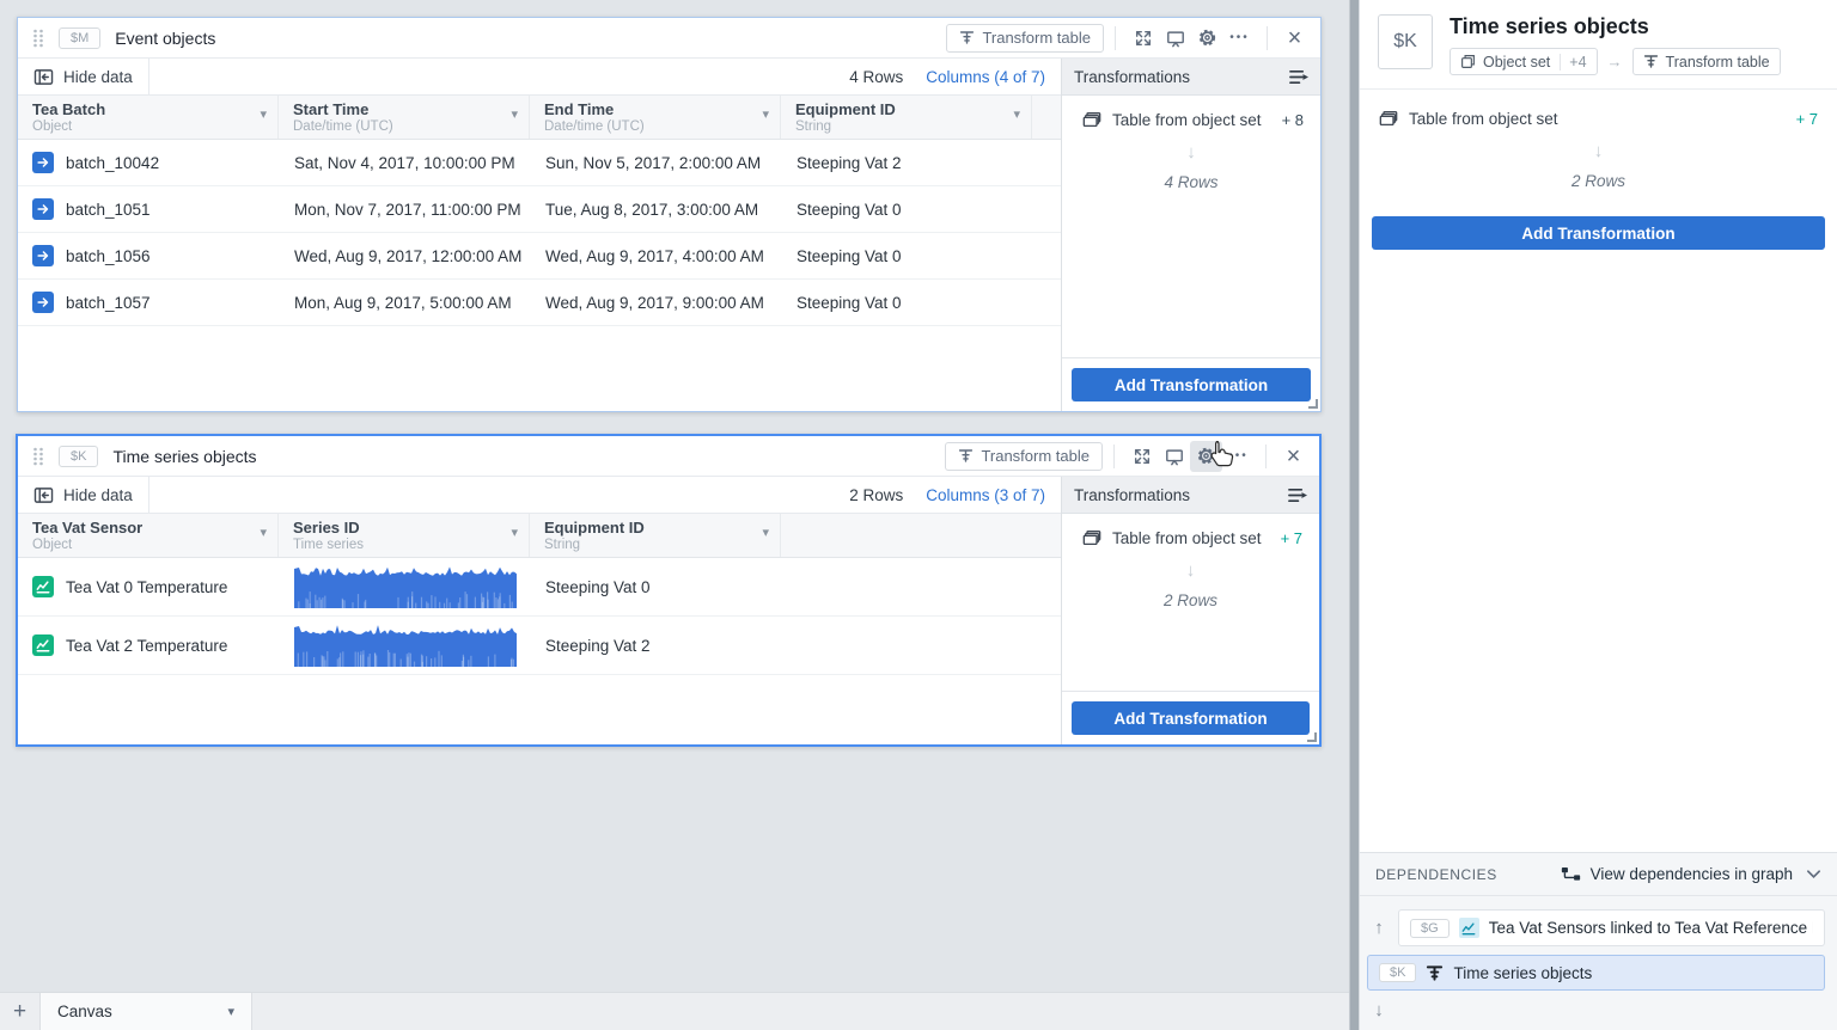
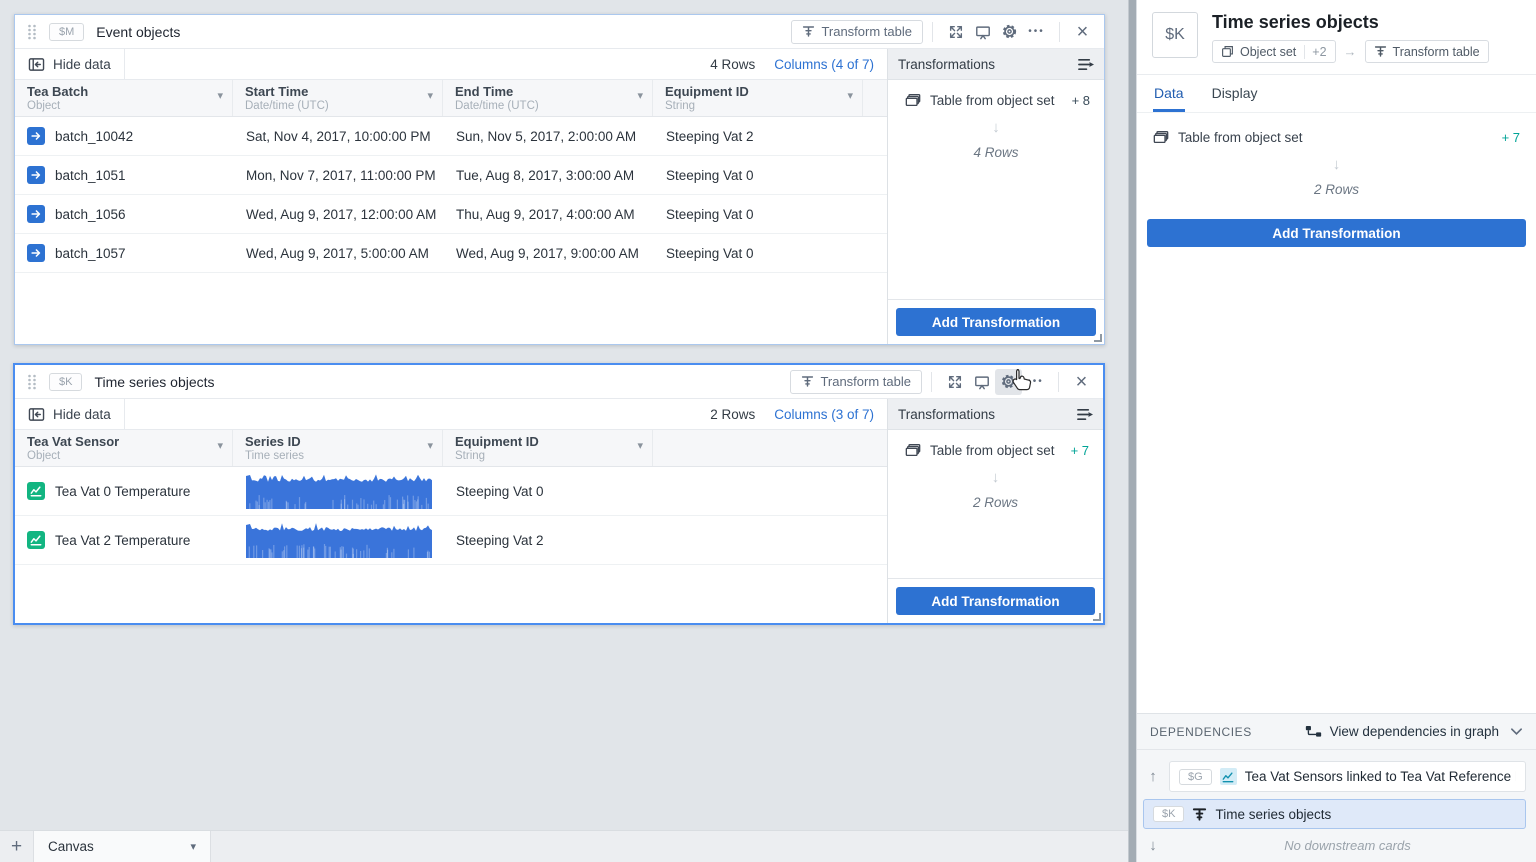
  $M
  Event objects
  Transform table
  •••
  ×
  Hide data
  4 Rows
  Columns (4 of 7)
  Tea Batch
  Object
  ▾
  Start Time
  Date/time (UTC)
  ▾
  End Time
  Date/time (UTC)
  ▾
  Equipment ID
  String
  ▾
  batch_10042
  Sat, Nov 4, 2017, 10:00:00 PM
  Sun, Nov 5, 2017, 2:00:00 AM
  Steeping Vat 2
  batch_1051
  Mon, Nov 7, 2017, 11:00:00 PM
  Tue, Aug 8, 2017, 3:00:00 AM
  Steeping Vat 0
  batch_1056
  Wed, Aug 9, 2017, 12:00:00 AM
- Wed, Aug 9, 2017, 4:00:00 AM
+ Thu, Aug 9, 2017, 4:00:00 AM
  Steeping Vat 0
  batch_1057
- Mon, Aug 9, 2017, 5:00:00 AM
+ Wed, Aug 9, 2017, 5:00:00 AM
  Wed, Aug 9, 2017, 9:00:00 AM
  Steeping Vat 0
  Transformations
  Table from object set
  + 8
  ↓
  4 Rows
  Add Transformation
  $K
  Time series objects
  Transform table
  ×
  Hide data
  2 Rows
  Columns (3 of 7)
  Tea Vat Sensor
  Object
  ▾
  Series ID
  Time series
  ▾
  Equipment ID
  String
  ▾
  Tea Vat 0 Temperature
  Steeping Vat 0
  Tea Vat 2 Temperature
  Steeping Vat 2
  Transformations
  Table from object set
  + 7
  ↓
  2 Rows
  Add Transformation
  $K
  Time series objects
  Object set
- +4
+ +2
  →
  Transform table
+ Data
+ Display
  Table from object set
  + 7
  ↓
  2 Rows
  Add Transformation
  DEPENDENCIES
  View dependencies in graph
  ↑
  $G
  Tea Vat Sensors linked to Tea Vat Reference
  $K
  Time series objects
  ↓
+ No downstream cards
  +
  Canvas
  ▾
